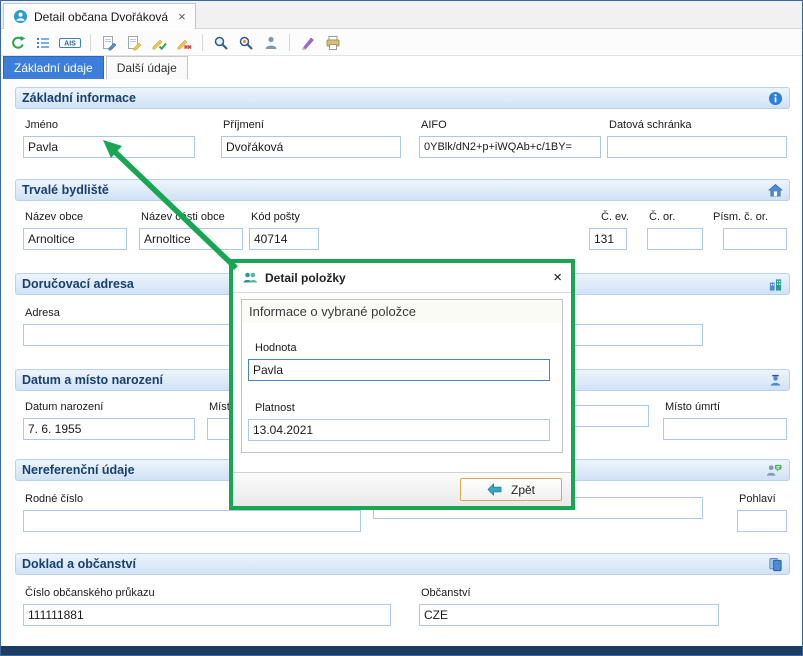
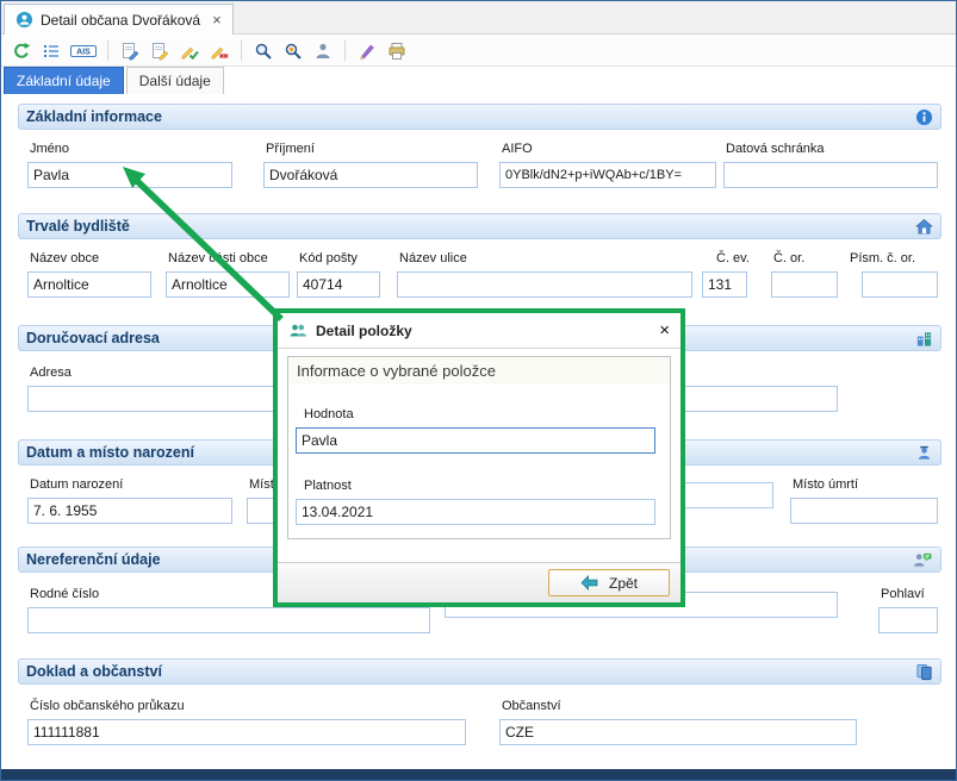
  Detail občana Dvořáková
  ×
  Základní údaje
  Další údaje
  Základní informace
  Jméno
  Pavla
  Příjmení
  Dvořáková
  AIFO
  0YBlk/dN2+p+iWQAb+c/1BY=
  Datová schránka
  Trvalé bydliště
  Název obce
  Arnoltice
  Název čsti obce
  Arnoltice
  Kód pošty
  40714
+ Název ulice
  Č. ev
  131
  Č. or.
  Písm. č. or.
  Doručovací adresa
  Adresa
  Datum a místo narození
  Datum narození
  7. 6. 1955
  Místo úmrtí
  Nereferenční údaje
  Rodné číslo
  Pohlaví
  Doklad a občanství
  Číslo občanského průkazu
  111111881
  Občanství
  CZE
  Detail položky
  ×
  Informace o vybrané položce
  Hodnota
  Pavla
  Platnost
  13.04.2021
  Zpět
